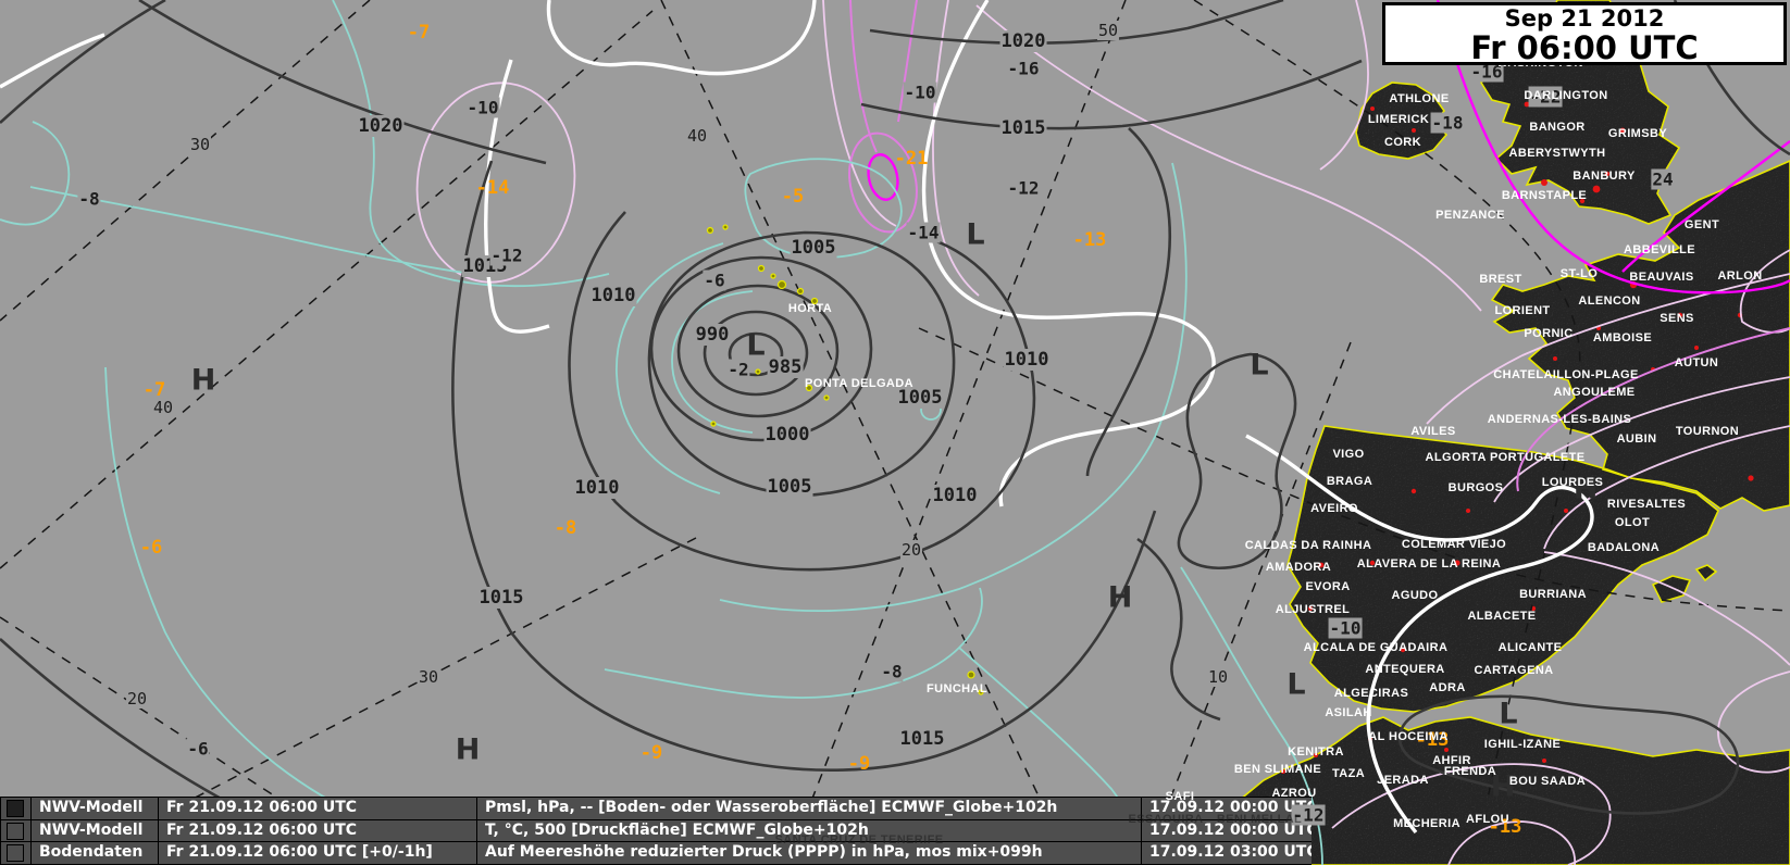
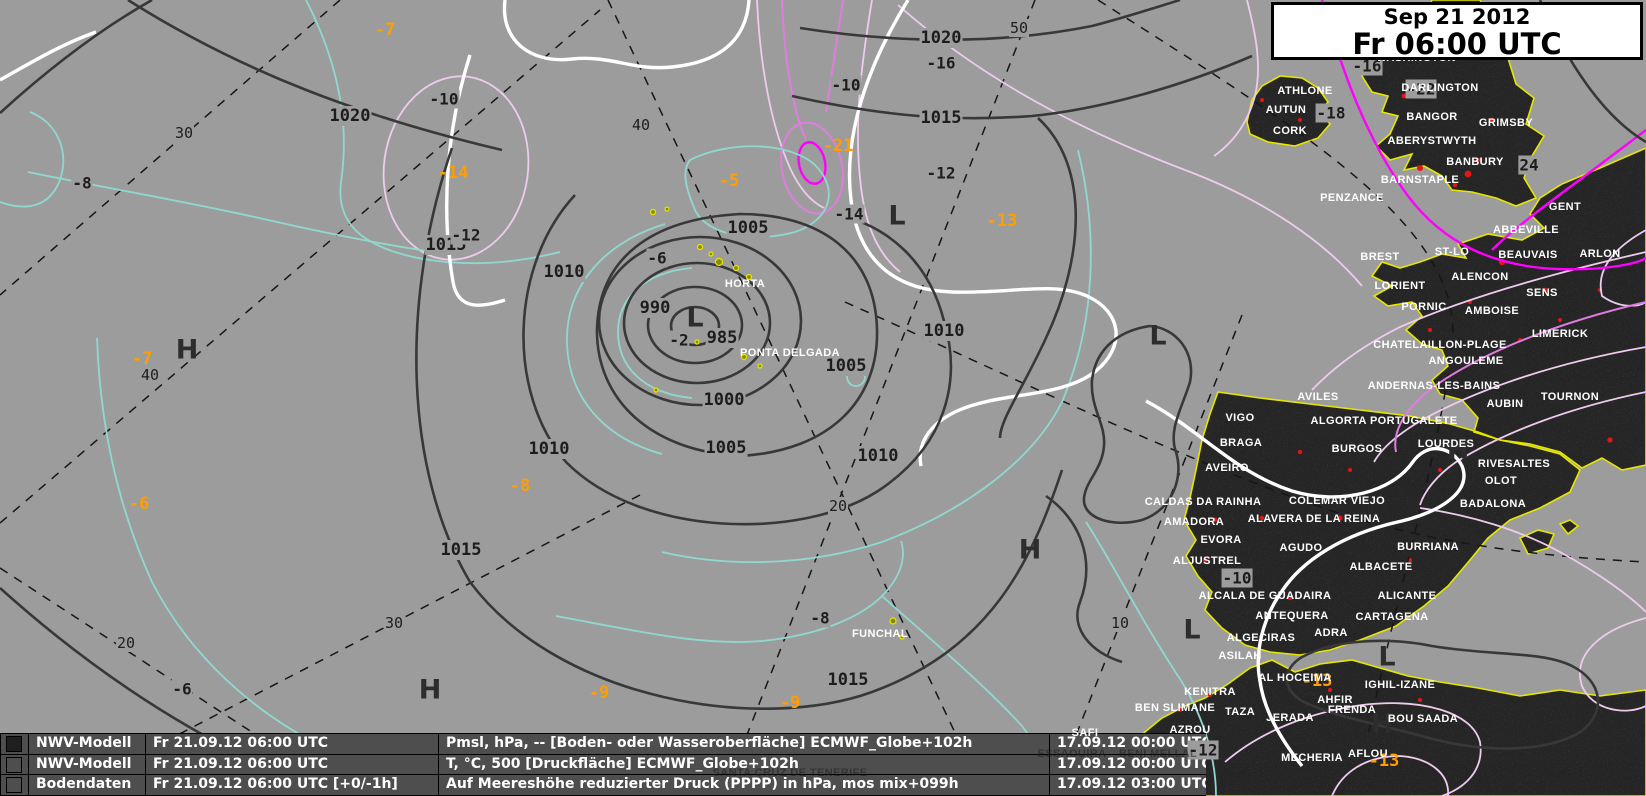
  1020
  1015
  1020
  1015
  1005
  990
  985
  1005
  1000
  1005
  1010
  1010
  1010
  1010
  1015
  1015
  -10
  -12
  -16
  -10
  -12
  -14
  -6
  -2
  -8
  -8
  -6
  -18
  -22
  -16
  24
  -10
  -12
  30
  40
  50
  40
  20
  30
  20
  10
  -7
  -14
  -5
  -21
  -13
  -7
  -6
  -8
  -9
  -9
  -13
  -13
  H
  L
  L
  L
  H
  H
  H
  L
  L
  H
  DARLINGTON
  ATHLONE
- LIMERICK
+ AUTUN
  CORK
  BANGOR
  GRIMSBY
  ABERYSTWYTH
  BANBURY
  BARNSTAPLE
  PENZANCE
  GENT
  ABBEVILLE
  BREST
  ST-LO
  BEAUVAIS
  ARLON
  ALENCON
  LORIENT
  SENS
  PORNIC
  AMBOISE
- AUTUN
+ LIMERICK
  CHATELAILLON-PLAGE
  ANGOULEME
  ANDERNAS-LES-BAINS
  TOURNON
  AUBIN
  AVILES
  ALGORTA PORTUGALETE
  VIGO
  BRAGA
  BURGOS
  LOURDES
  AVEIRO
  RIVESALTES
  OLOT
  BADALONA
  CALDAS DA RAINHA
  COLEMAR VIEJO
  AMADORA
  ALAVERA DE LA REINA
  EVORA
  AGUDO
  ALJUSTREL
  BURRIANA
  ALBACETE
  ALCALA DE GUADAIRA
  ALICANTE
  ANTEQUERA
  CARTAGENA
  ALGECIRAS
  ADRA
  ASILAH
  AL HOCEIMA
  IGHIL-IZANE
  KENITRA
  AHFIR
  BEN SLIMANE
  TAZA
  JERADA
  FRENDA
  BOU SAADA
  SAFI
  AZROU
  MECHERIA
  AFLOU
  HORTA
  PONTA DELGADA
  FUNCHAL
  SANTA CRUZ DE TENERIFE
  ESSAOUIRA
  BENI MELLAL
  NWV-Modell
  Fr 21.09.12 06:00 UTC
  Pmsl, hPa, -- [Boden- oder Wasseroberfläche] ECMWF_Globe+102h
  17.09.12 00:00 U
  NWV-Modell
  Fr 21.09.12 06:00 UTC
  T, °C, 500 [Druckfläche] ECMWF_Globe+102h
  17.09.12 00:00 UT
  Bodendaten
  Fr 21.09.12 06:00 UTC [+0/-1h]
  Auf Meereshöhe reduzierter Druck (PPPP) in hPa, mos mix+099h
  17.09.12 03:00 UT
  Sep 21 2012
  Fr 06:00 UTC
